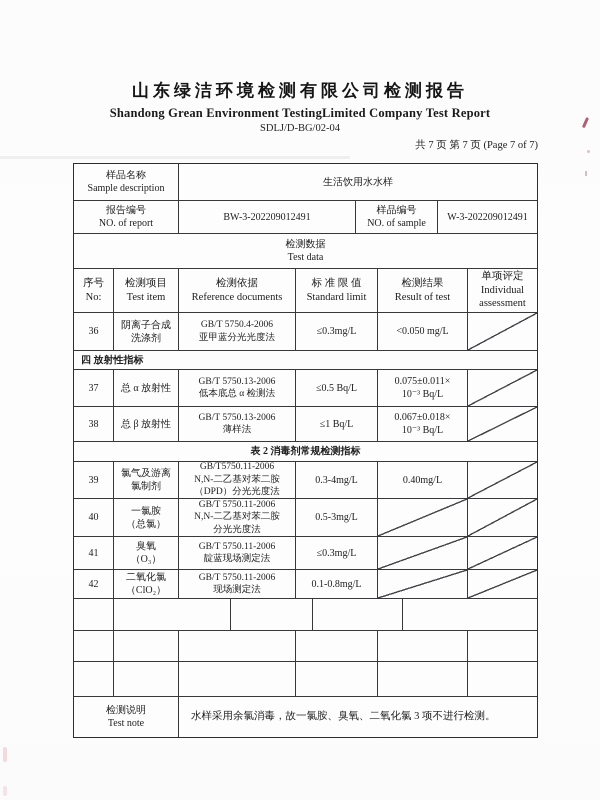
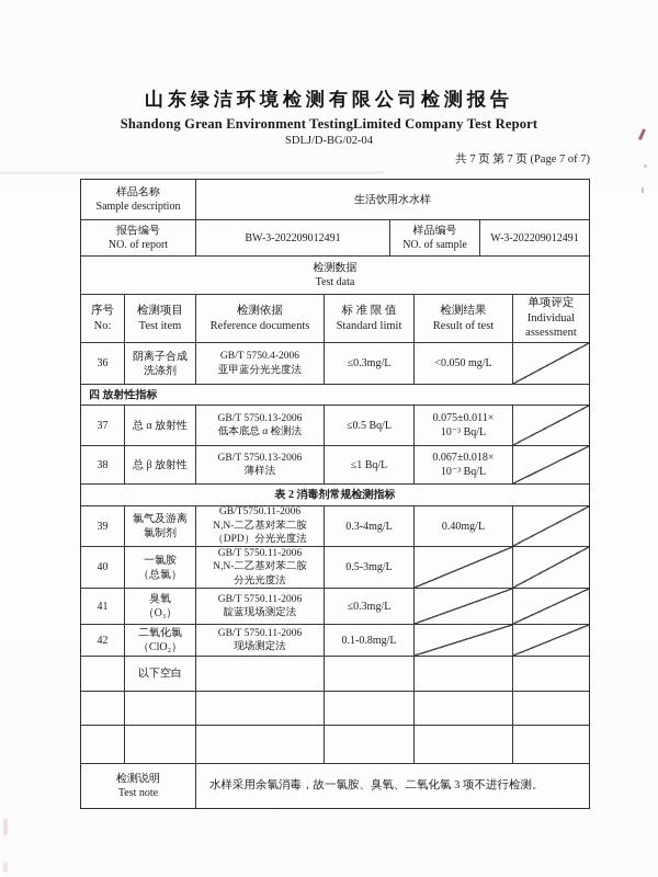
  山东绿洁环境检测有限公司检测报告
  Shandong Grean Environment TestingLimited Company Test Report
  SDLJ/D-BG/02-04
  共 7 页 第 7 页 (Page 7 of 7)
  样品名称
  Sample description
  生活饮用水水样
  报告编号
  NO. of report
  BW-3-202209012491
  样品编号
  NO. of sample
  W-3-202209012491
  检测数据
  Test data
  序号
  No:
  检测项目
  Test item
  检测依据
  Reference documents
  标 准 限 值
  Standard limit
  检测结果
  Result of test
  单项评定
  Individual
  assessment
  36
  阴离子合成
  洗涤剂
  GB/T 5750.4-2006
  亚甲蓝分光光度法
  ≤0.3mg/L
  <0.050 mg/L
  四 放射性指标
  37
  总 α 放射性
  GB/T 5750.13-2006
  低本底总 α 检测法
  ≤0.5 Bq/L
  0.075±0.011×
  10⁻³ Bq/L
  38
  总 β 放射性
  GB/T 5750.13-2006
  薄样法
  ≤1 Bq/L
  0.067±0.018×
  10⁻³ Bq/L
  表 2 消毒剂常规检测指标
  39
  氯气及游离
  氯制剂
  GB/T5750.11-2006
  N,N-二乙基对苯二胺
  （DPD）分光光度法
  0.3-4mg/L
  0.40mg/L
  40
  一氯胺
  （总氯）
  GB/T 5750.11-2006
  N,N-二乙基对苯二胺
  分光光度法
  0.5-3mg/L
  41
  臭氧
  （O₃）
  GB/T 5750.11-2006
  靛蓝现场测定法
  ≤0.3mg/L
  42
  二氧化氯
  （ClO₂）
  GB/T 5750.11-2006
  现场测定法
  0.1-0.8mg/L
+ 以下空白
  检测说明
  Test note
  水样采用余氯消毒，故一氯胺、臭氧、二氧化氯 3 项不进行检测。
